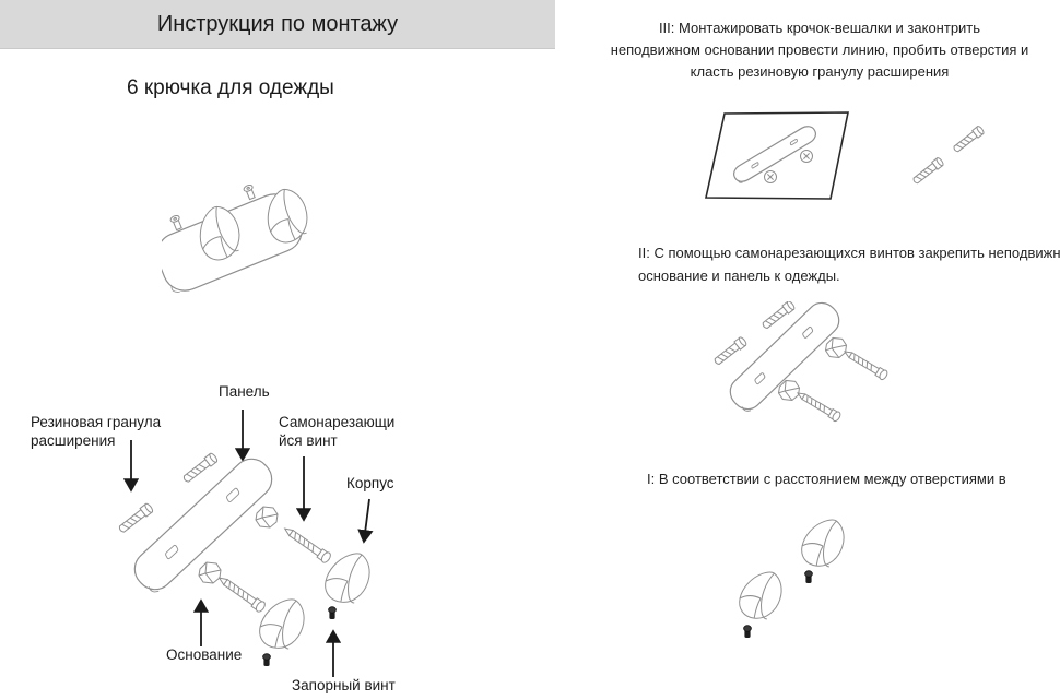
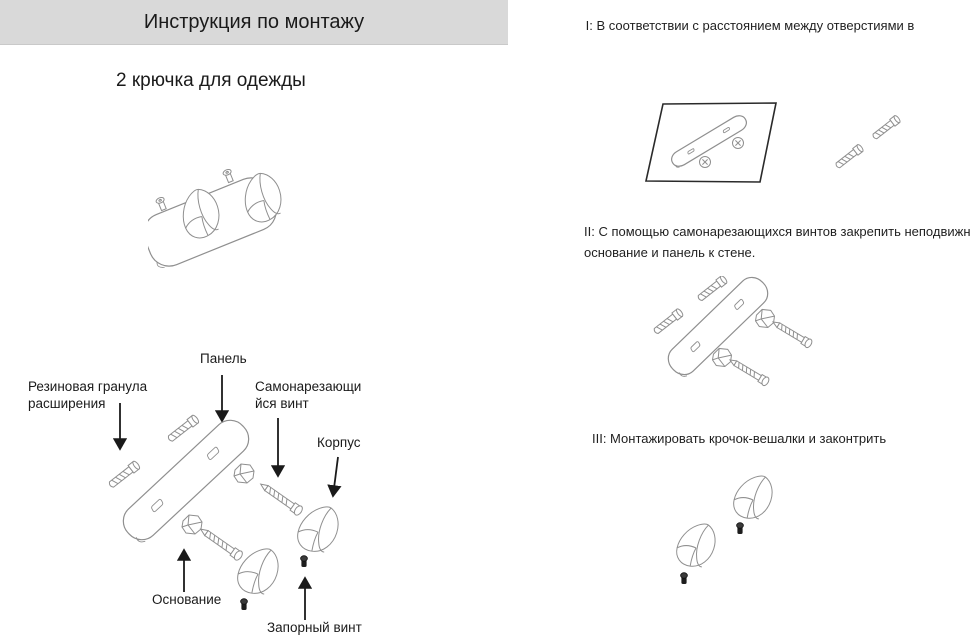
  Инструкция по монтажу
- 6 крючка для одежды
+ 2 крючка для одежды
  Панель
  Резиновая гранула
  расширения
  Самонарезающи
  йся винт
  Корпус
  Основание
  Запорный винт
- III: Монтажировать крочок-вешалки и законтрить
+ I: В соответствии с расстоянием между отверстиями в
- неподвижном основании провести линию, пробить отверстия и
- класть резиновую гранулу расширения
  II: С помощью самонарезающихся винтов закрепить неподвижн
- основание и панель к одежды.
+ основание и панель к стене.
- I: В соответствии с расстоянием между отверстиями в
+ III: Монтажировать крочок-вешалки и законтрить
